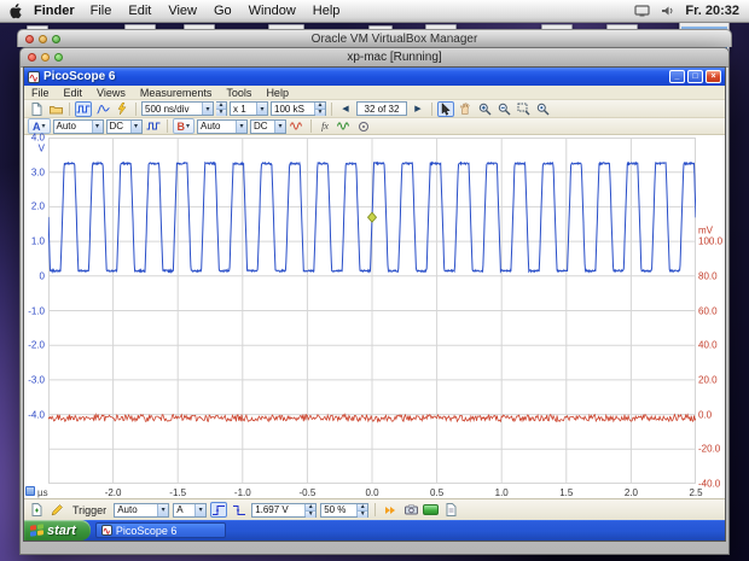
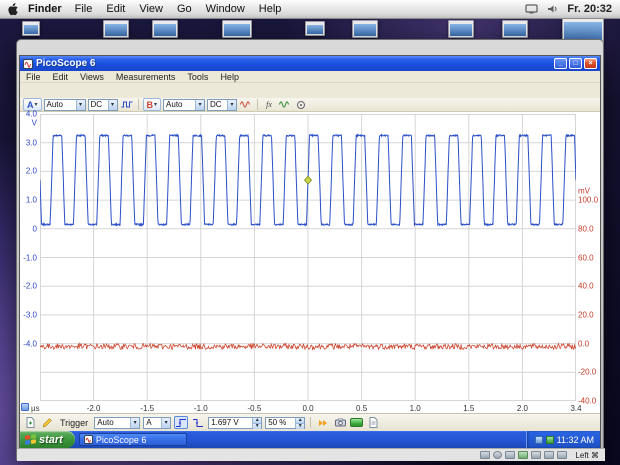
  Finder
  File
  Edit
  View
  Go
  Window
  Help
  Fr. 20:32
- Oracle VM VirtualBox Manager
- xp-mac [Running]
  PicoScope 6
  File
  Edit
  Views
  Measurements
  Tools
  Help
- 500 ns/div
- x 1
- 100 kS
- 32 of 32
  A
  Auto
  DC
  B
  Auto
  DC
  fx
  4.0
  3.0
  2.0
  1.0
  0
  -1.0
  -2.0
  -3.0
  -4.0
  V
  100.0
  80.0
  60.0
  40.0
  20.0
  0.0
  -20.0
  -40.0
  mV
  -2.0
  -1.5
  -1.0
  -0.5
  0.0
  0.5
  1.0
  1.5
  2.0
- 2.5
+ 3.4
  µs
  Trigger
  Auto
  A
  1.697 V
  50 %
  start
  PicoScope 6
+ 11:32 AM
+ Left ⌘
